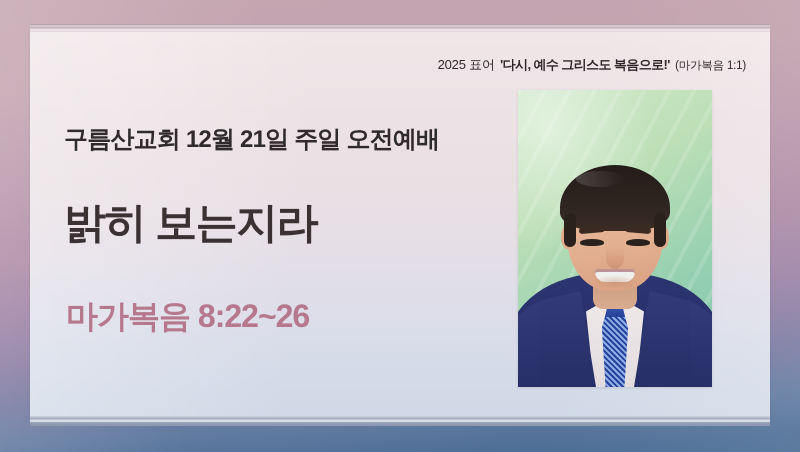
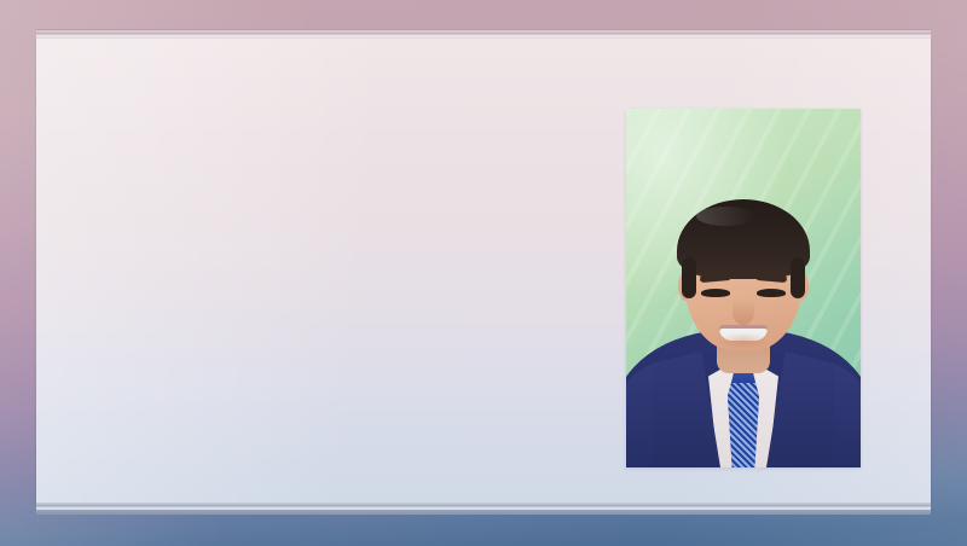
- 2025 표어 '다시, 예수 그리스도 복음으로!' (마가복음 1:1)
- 구름산교회 12월 21일 주일 오전예배
- 밝히 보는지라
- 마가복음 8:22~26
